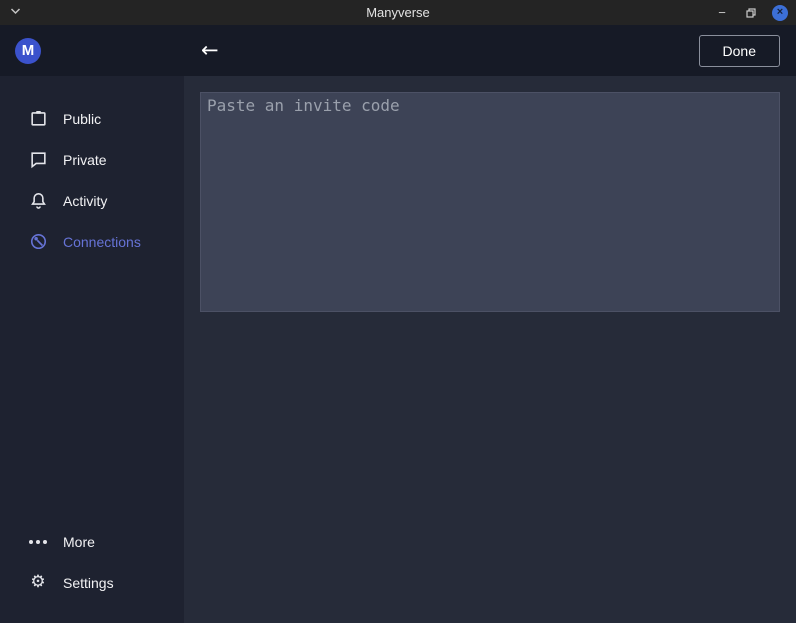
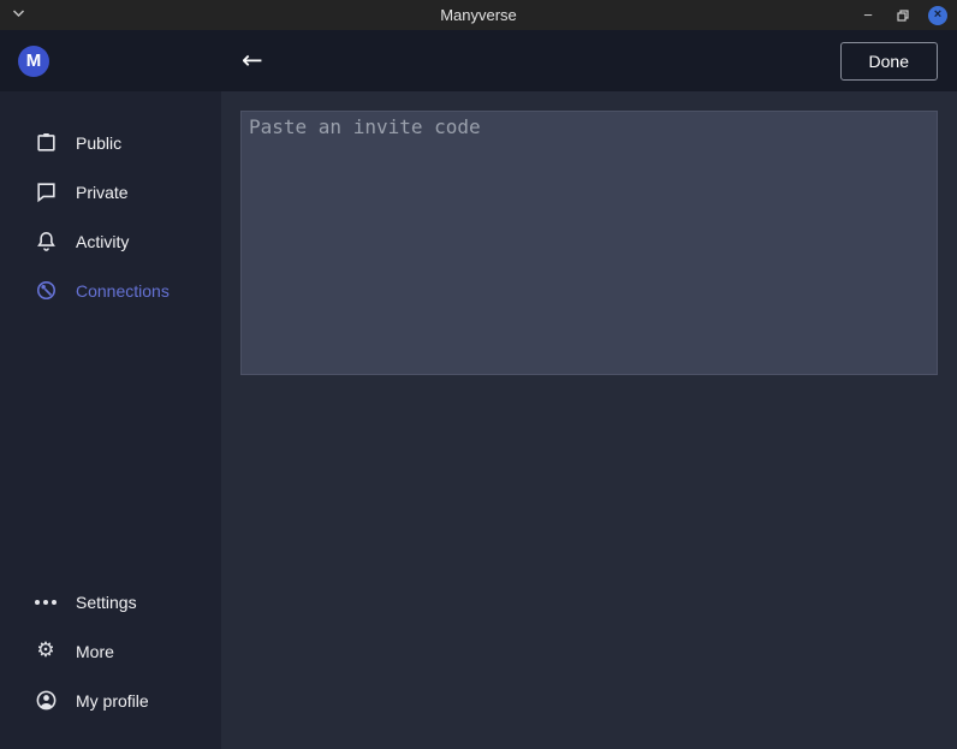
  Manyverse
  −
  ×
  M
  ←
  Done
  Public
  Private
  Activity
  Connections
- More
+ Settings
  ⚙
- Settings
+ More
+ My profile
  Paste an invite code
